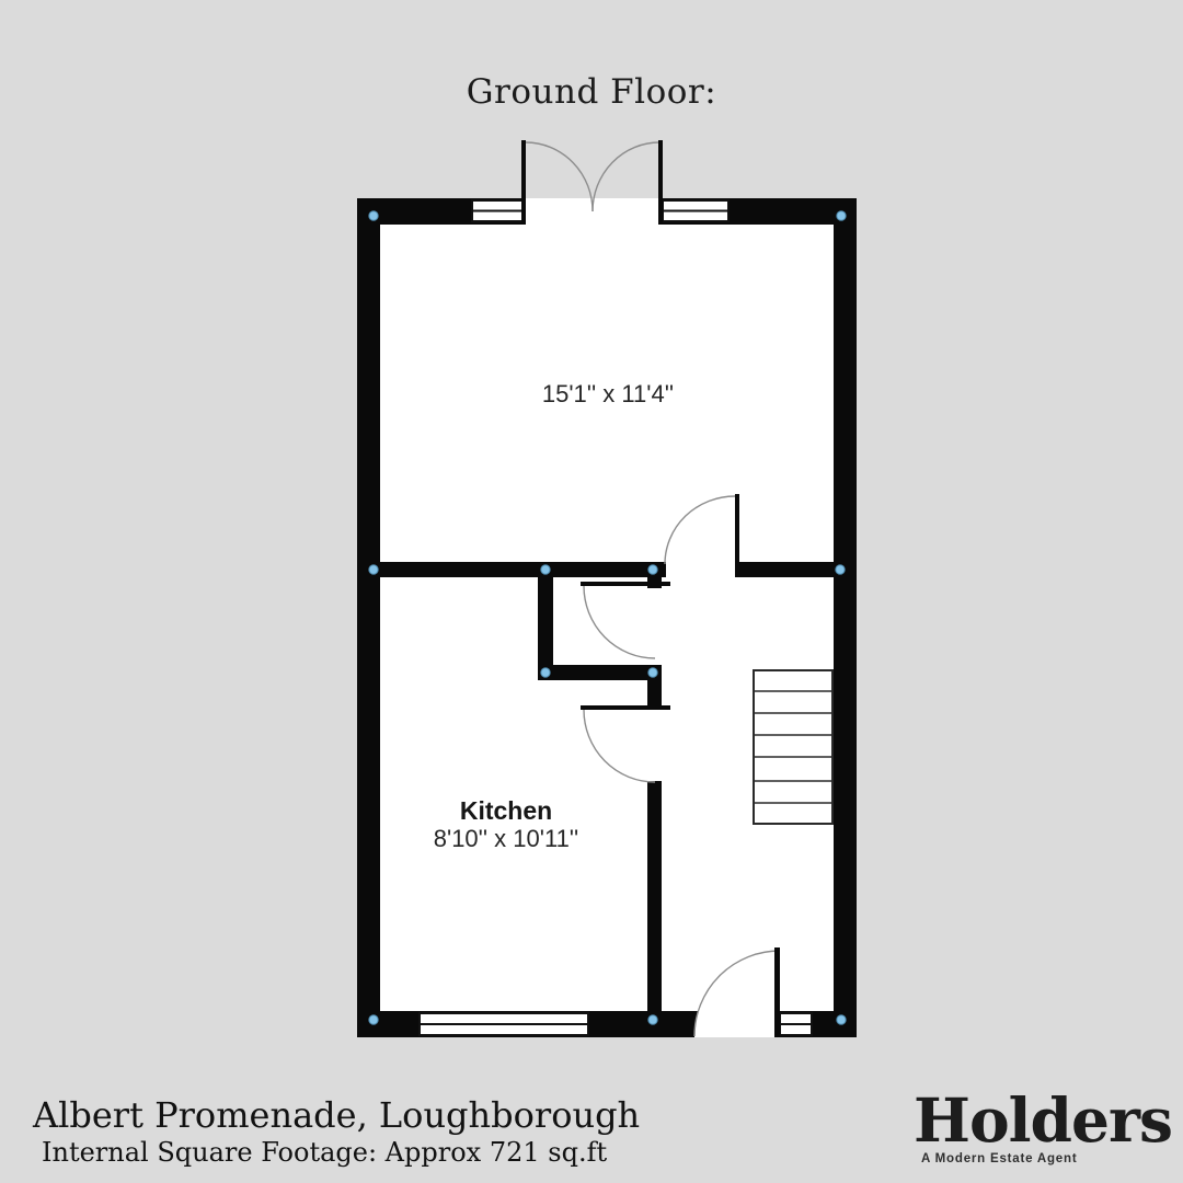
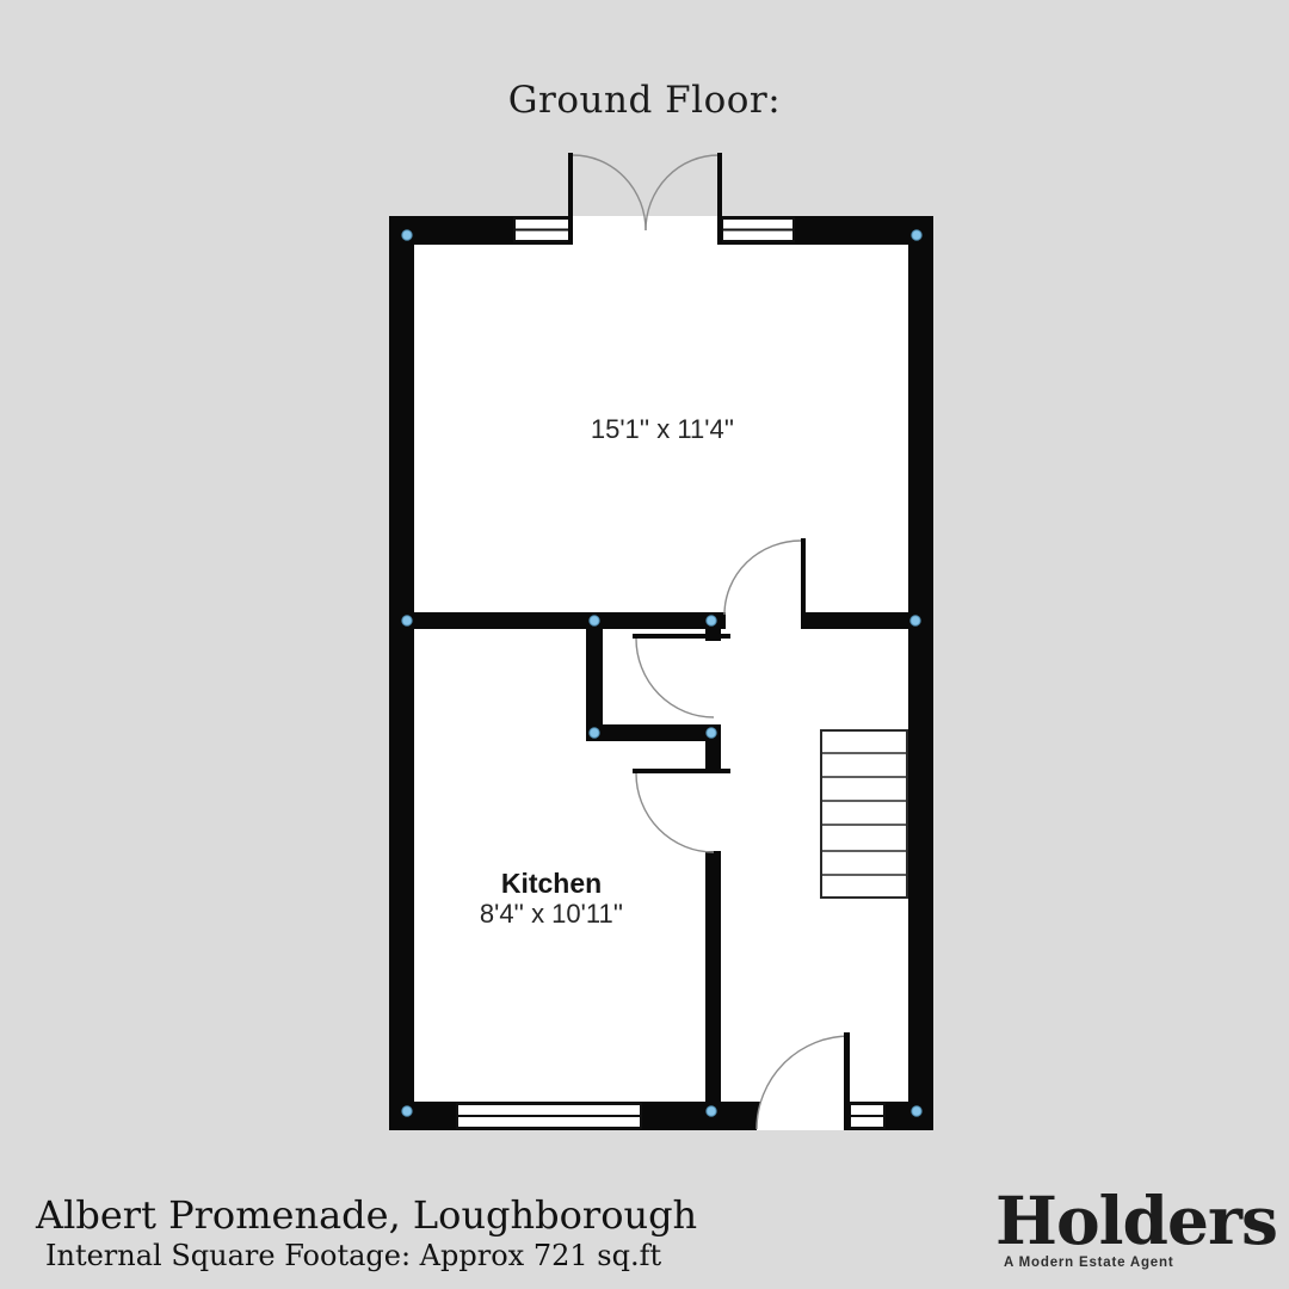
  Ground Floor:
  15'1'' x 11'4''
  Kitchen
- 8'10'' x 10'11''
+ 8'4'' x 10'11''
  Albert Promenade, Loughborough
  Internal Square Footage: Approx 721 sq.ft
  Holders
  A Modern Estate Agent
